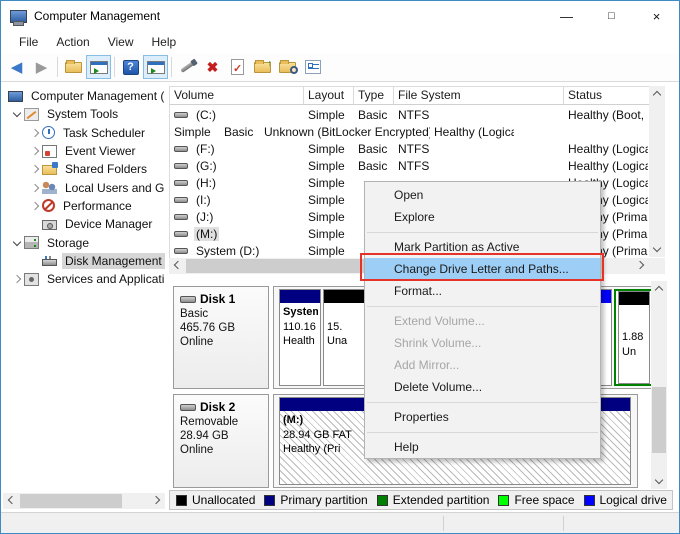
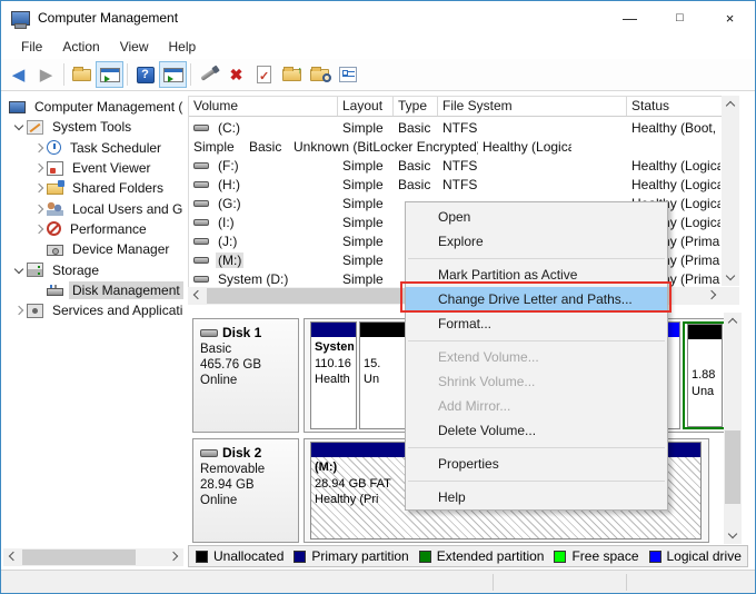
  Computer Management
  —
  □
  ×
  File
  Action
  View
  Help
  ◀
  ▶
  ?
  ✖
  ↑
  Computer Management (
  System Tools
  Task Scheduler
  Event Viewer
  Shared Folders
  Local Users and G
  Performance
  Device Manager
  Storage
  Disk Management
  Services and Applicati
  Volume
  Layout
  Type
  File System
  Status
  (C:)
  Simple
  Basic
  NTFS
  Healthy (Boot,
  Simple
  Basic
  Unknown (BitLocker Encrypted
  Healthy (Logic
  (F:)
  Simple
  Basic
  NTFS
  Healthy (Logic
- (G:)
+ (H:)
  Simple
  Basic
  NTFS
  Healthy (Logic
- (H:)
+ (G:)
  Simple
  (I:)
  Simple
  (J:)
  Simple
  (M:)
  Simple
  System (D:)
  Simple
  Disk 1
  Basic
  465.76 GB
  Online
  System
  110.16
  Health
  15.
- Una
+ Un
  1.88
- Un
+ Una
  Disk 2
  Removable
  28.94 GB
  Online
  (M:)
  28.94 GB FAT
  Healthy (Pri
  Open
  Explore
  Mark Partition as Active
  Change Drive Letter and Paths...
  Format...
  Extend Volume...
  Shrink Volume...
  Add Mirror...
  Delete Volume...
  Properties
  Help
  Unallocated
  Primary partition
  Extended partition
  Free space
  Logical drive
